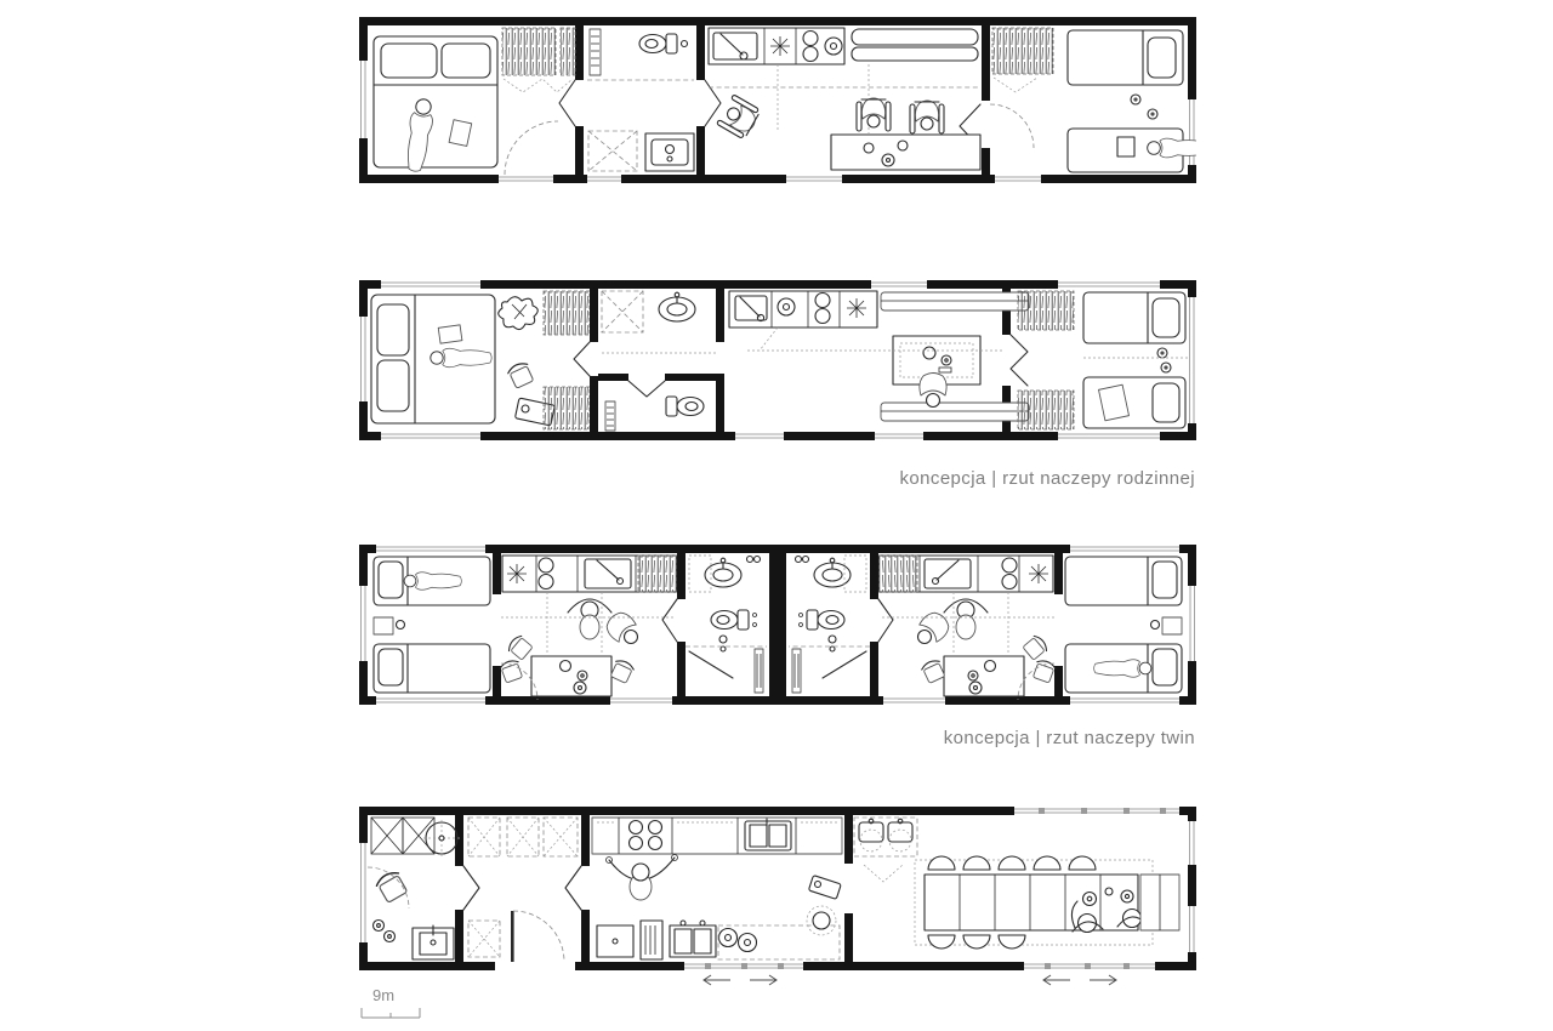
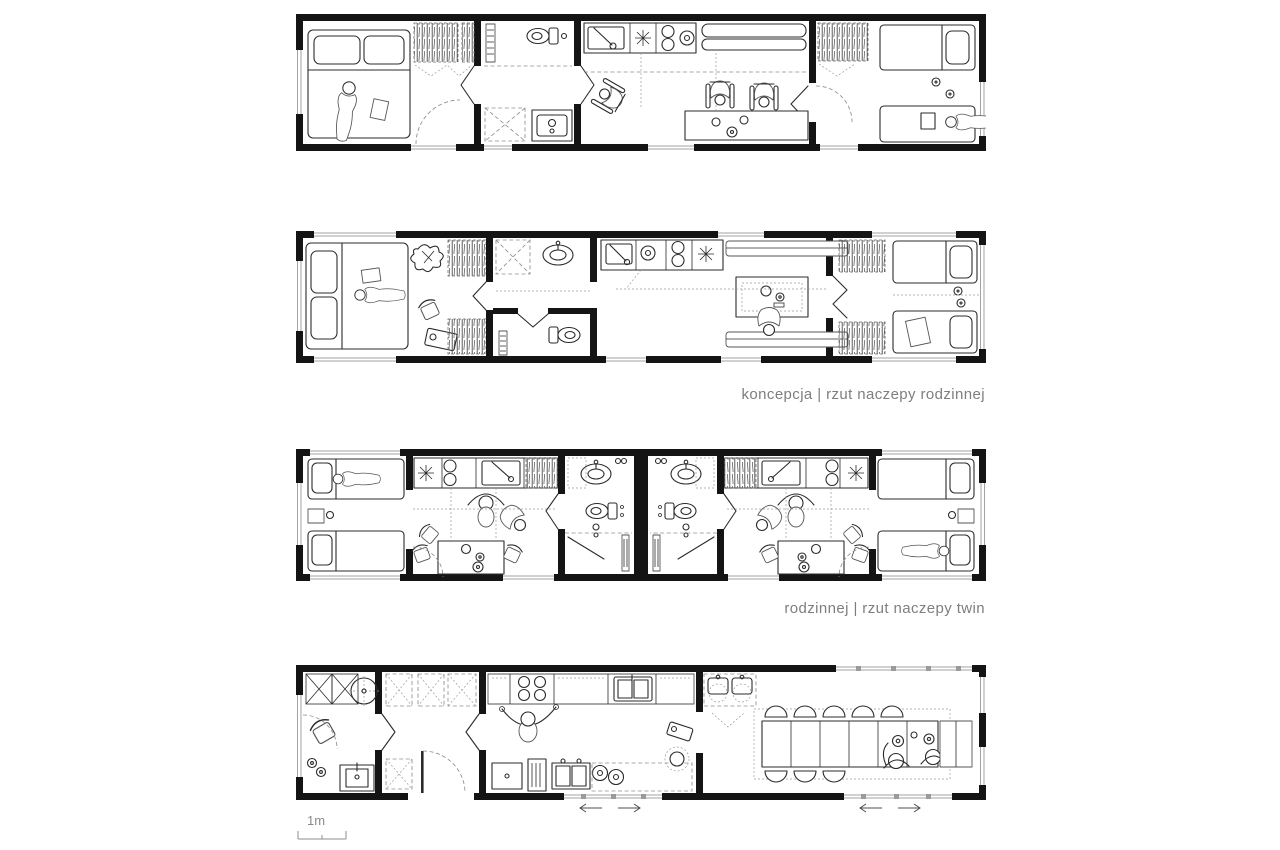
  koncepcja | rzut naczepy rodzinnej
- koncepcja | rzut naczepy twin
+ rodzinnej | rzut naczepy twin
- 9m
+ 1m
